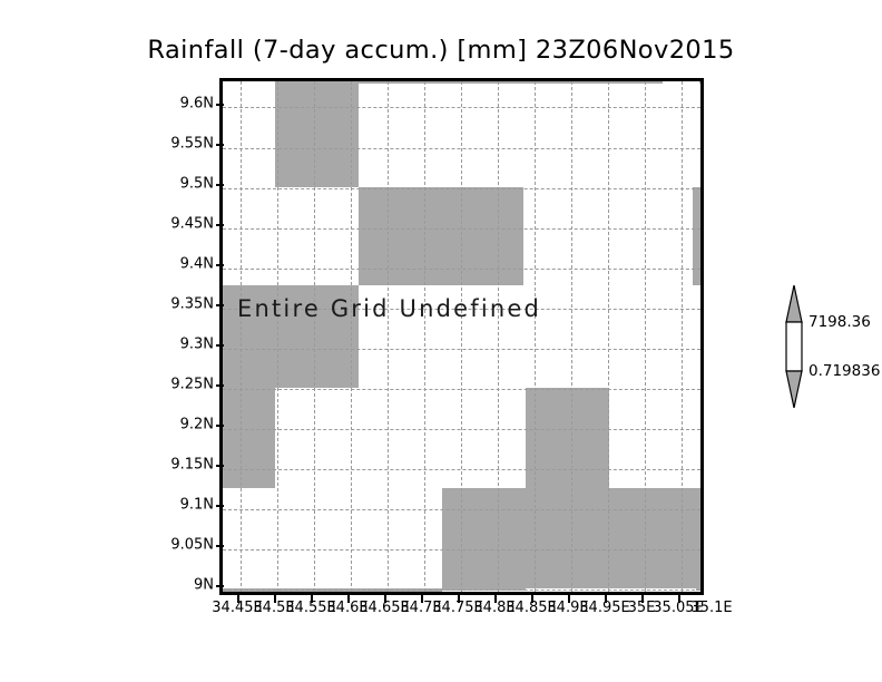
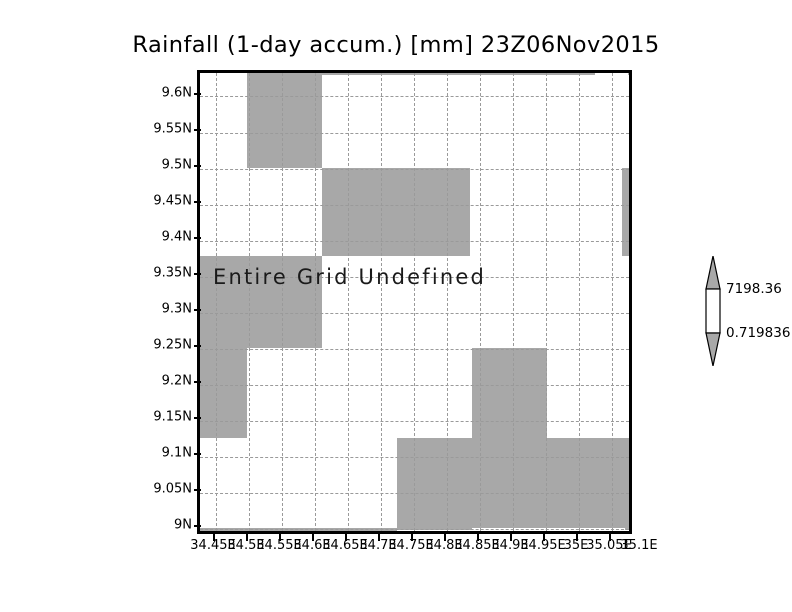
- Rainfall (7-day accum.) [mm] 23Z06Nov2015
+ Rainfall (1-day accum.) [mm] 23Z06Nov2015
  Entire Grid Undefined
  9.6N
  9.55N
  9.5N
  9.45N
  9.4N
  9.35N
  9.3N
  9.25N
  9.2N
  9.15N
  9.1N
  9.05N
  9N
  34.45E
  34.5E
  34.55E
  34.6E
  34.65E
  34.7E
  34.75E
  34.8E
  34.85E
  34.9E
  34.95E
  35E
  35.05E
  35.1E
  7198.36
  0.719836
